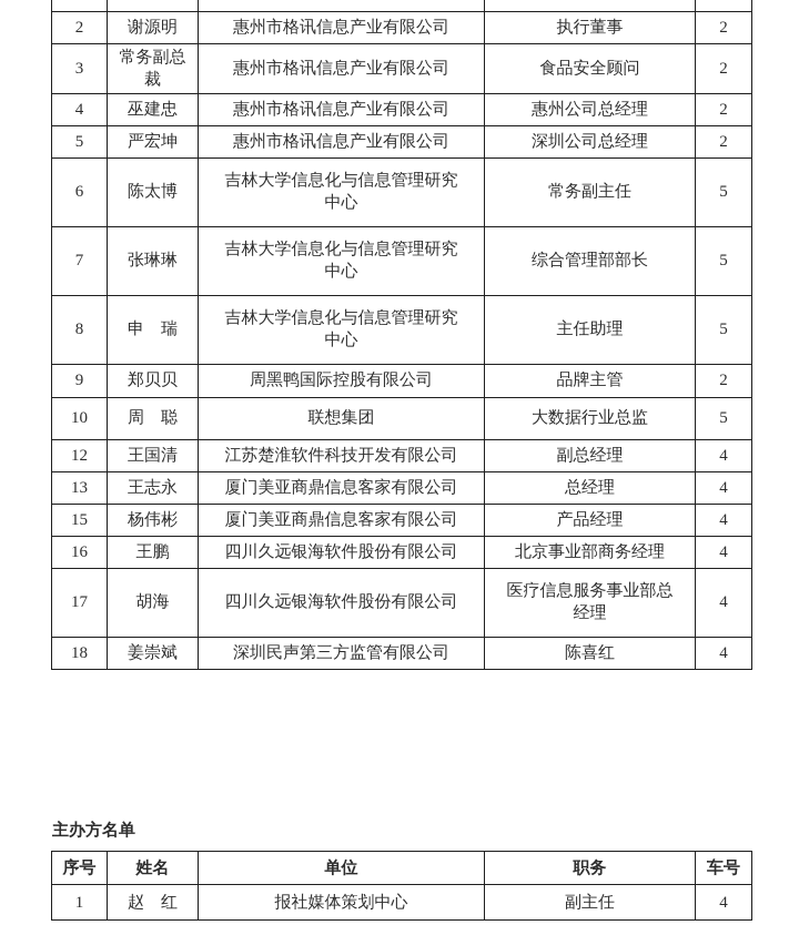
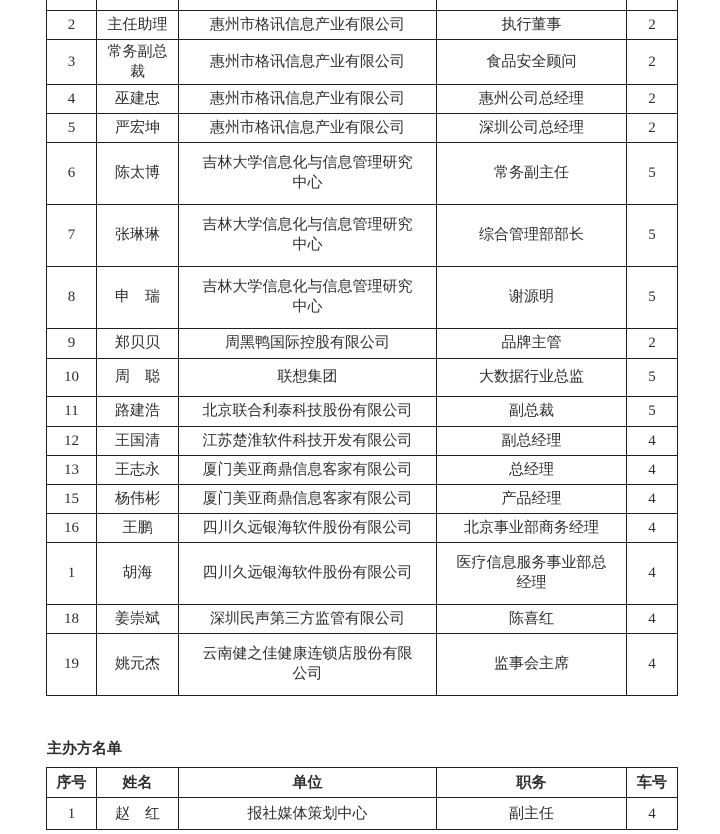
- 2	谢源明	惠州市格讯信息产业有限公司	执行董事	2
+ 2	主任助理	惠州市格讯信息产业有限公司	执行董事	2
  3	常务副总裁	惠州市格讯信息产业有限公司	食品安全顾问	2
  4	巫建忠	惠州市格讯信息产业有限公司	惠州公司总经理	2
  5	严宏坤	惠州市格讯信息产业有限公司	深圳公司总经理	2
  6	陈太博	吉林大学信息化与信息管理研究 中心	常务副主任	5
  7	张琳琳	吉林大学信息化与信息管理研究 中心	综合管理部部长	5
- 8	申 瑞	吉林大学信息化与信息管理研究 中心	主任助理	5
+ 8	申 瑞	吉林大学信息化与信息管理研究 中心	谢源明	5
  9	郑贝贝	周黑鸭国际控股有限公司	品牌主管	2
  10	周 聪	联想集团	大数据行业总监	5
+ 11	路建浩	北京联合利泰科技股份有限公司	副总裁	5
  12	王国清	江苏楚淮软件科技开发有限公司	副总经理	4
  13	王志永	厦门美亚商鼎信息客家有限公司	总经理	4
  15	杨伟彬	厦门美亚商鼎信息客家有限公司	产品经理	4
  16	王鹏	四川久远银海软件股份有限公司	北京事业部商务经理	4
- 17	胡海	四川久远银海软件股份有限公司	医疗信息服务事业部总 经理	4
+ 1	胡海	四川久远银海软件股份有限公司	医疗信息服务事业部总 经理	4
  18	姜崇斌	深圳民声第三方监管有限公司	陈喜红	4
+ 19	姚元杰	云南健之佳健康连锁店股份有限 公司	监事会主席	4
  主办方名单
  序号	姓名	单位	职务	车号
  1	赵 红	报社媒体策划中心	副主任	4
